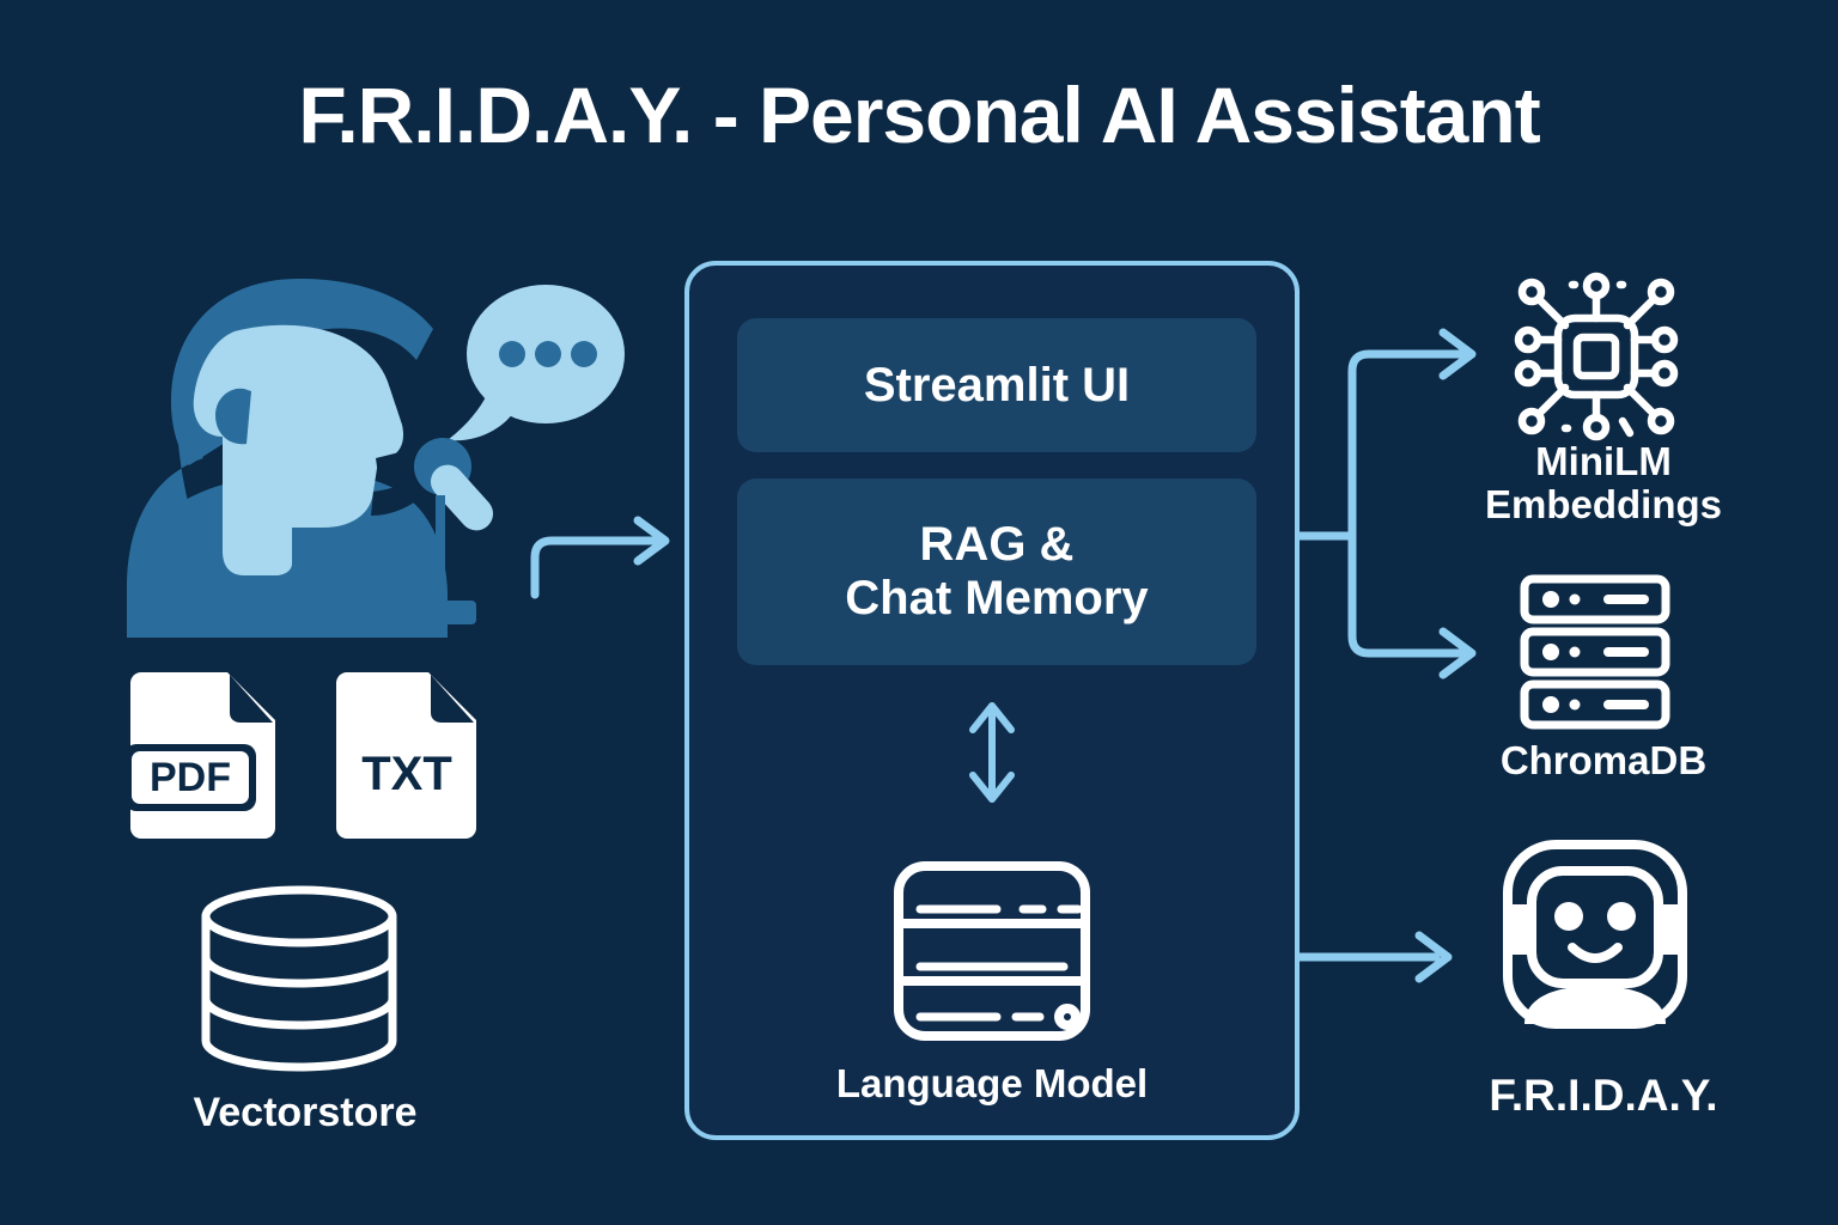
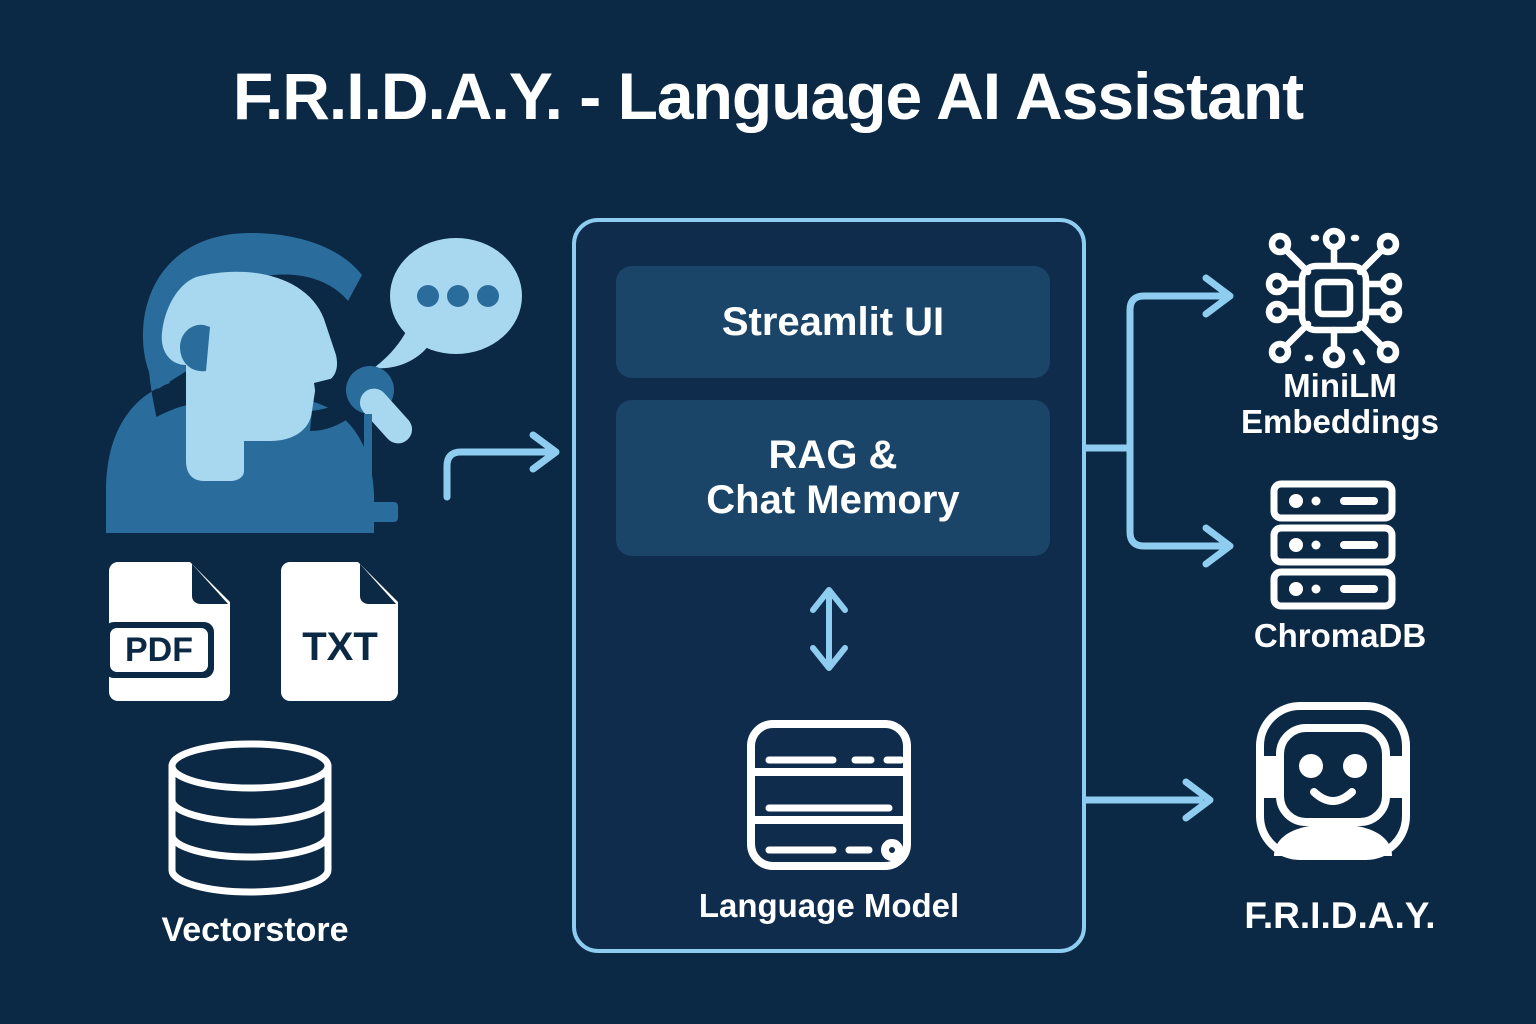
- F.R.I.D.A.Y. - Personal AI Assistant
+ F.R.I.D.A.Y. - Language AI Assistant
  PDF
  TXT
  Vectorstore
  Streamlit UI
  RAG &
  Chat Memory
  Language Model
  MiniLM
  Embeddings
  ChromaDB
  F.R.I.D.A.Y.
